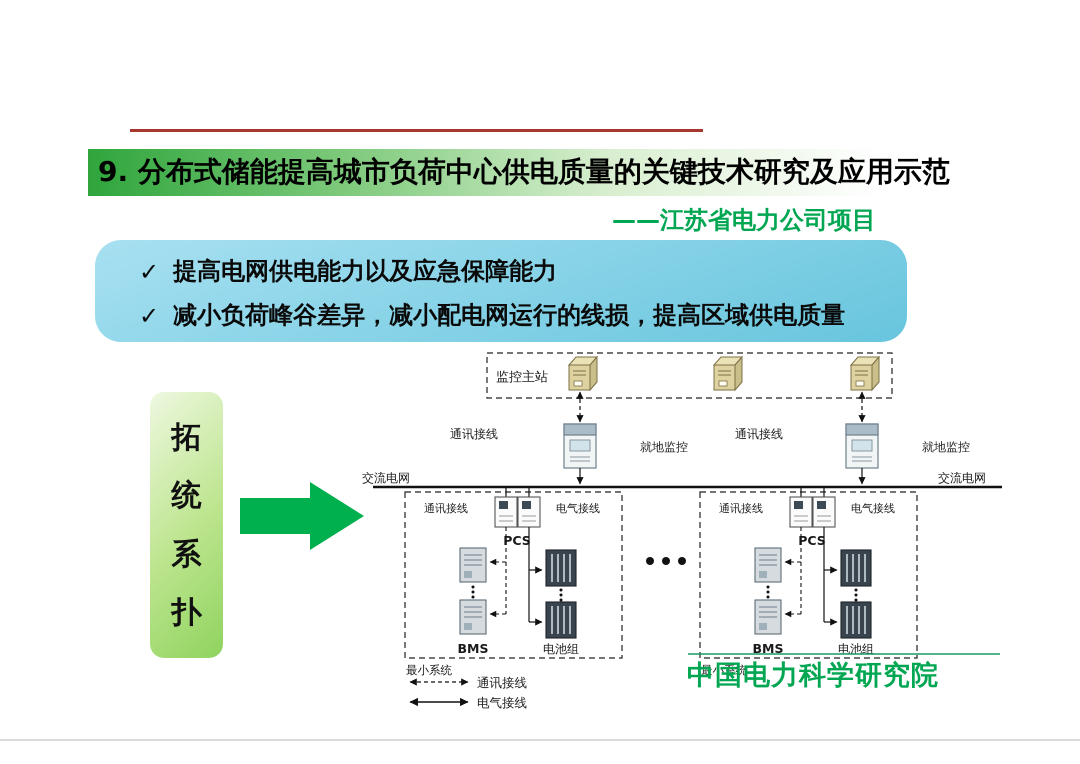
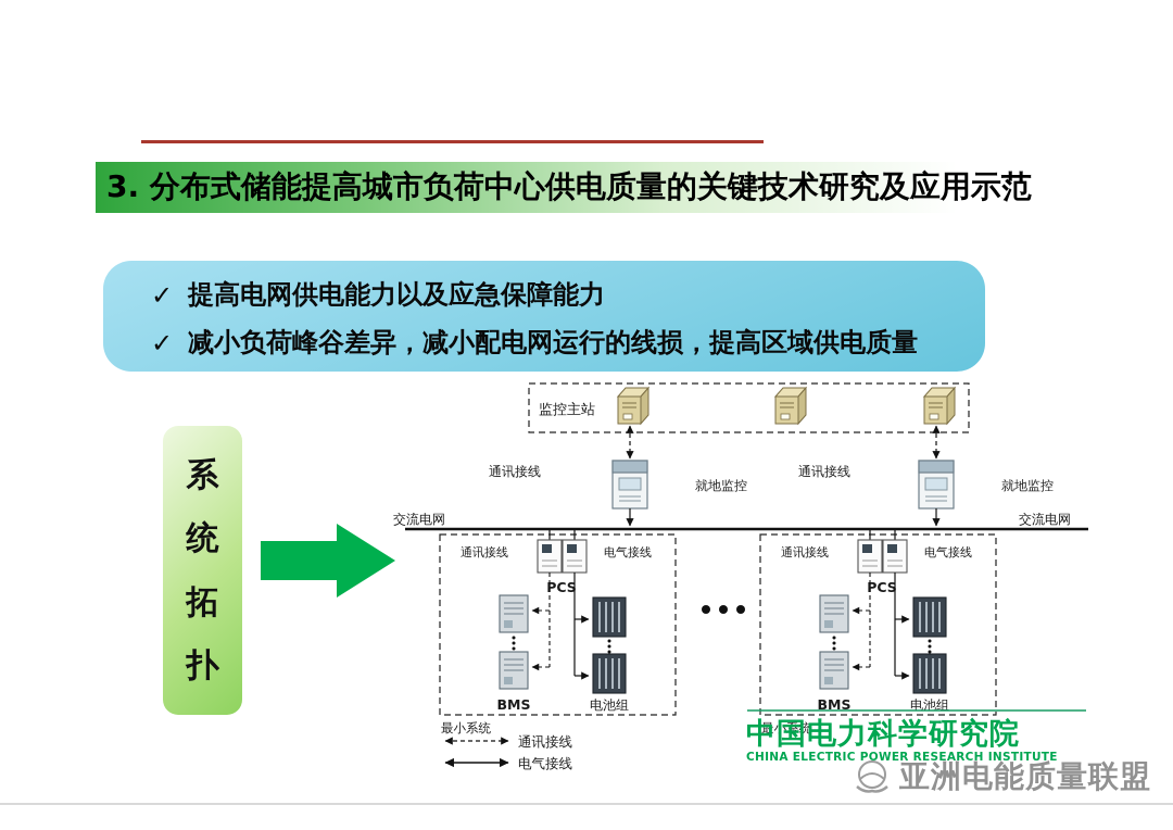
- 9. 分布式储能提高城市负荷中心供电质量的关键技术研究及应用示范
+ 3. 分布式储能提高城市负荷中心供电质量的关键技术研究及应用示范
- ——江苏省电力公司项目
  ✓
  提高电网供电能力以及应急保障能力
  ✓
  减小负荷峰谷差异，减小配电网运行的线损，提高区域供电质量
- 拓
+ 系
  统
- 系
+ 拓
  扑
  监控主站
  通讯接线
  通讯接线
  就地监控
  就地监控
  交流电网
  交流电网
  通讯接线
  电气接线
  PCS
  BMS
  电池组
  最小系统
  通讯接线
  电气接线
  PCS
  BMS
  电池组
  最小系统
  通讯接线
  电气接线
  中国电力科学研究院
+ CHINA ELECTRIC POWER RESEARCH INSTITUTE
+ 亚洲电能质量联盟
